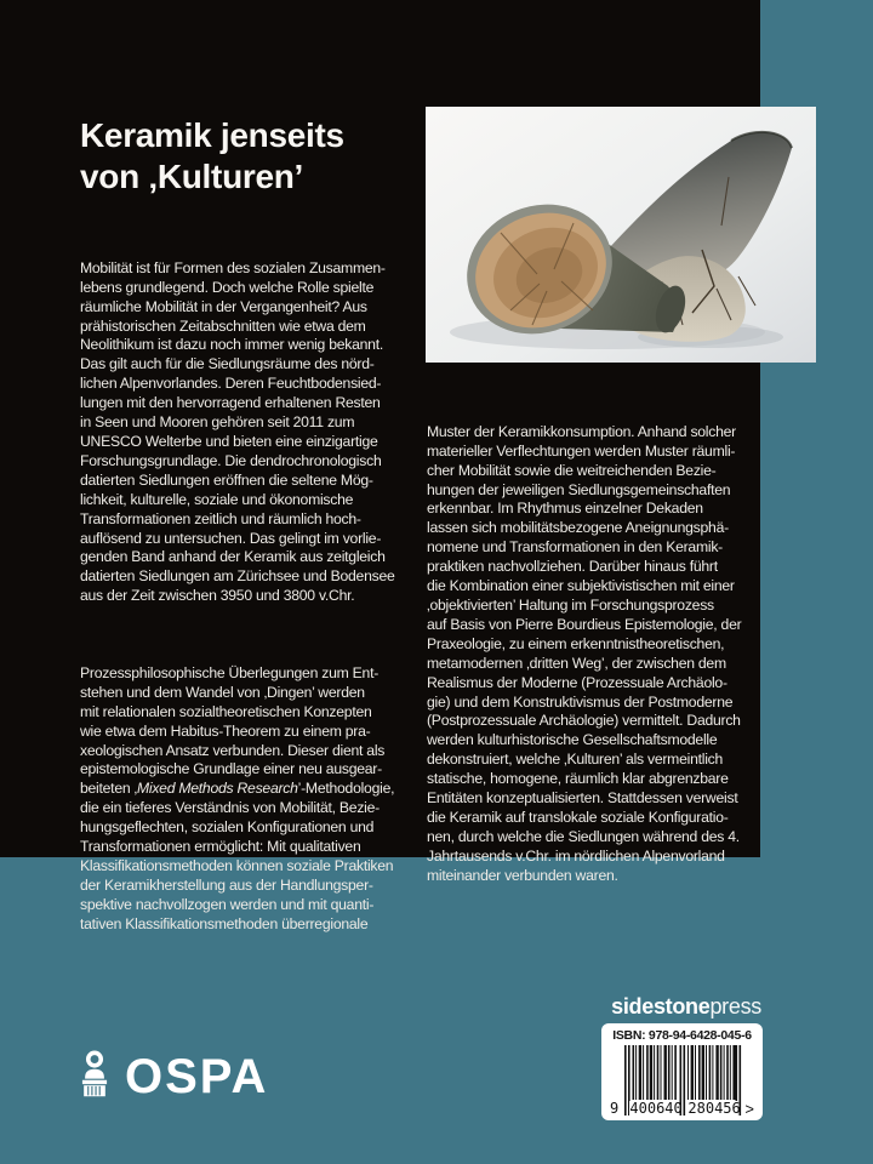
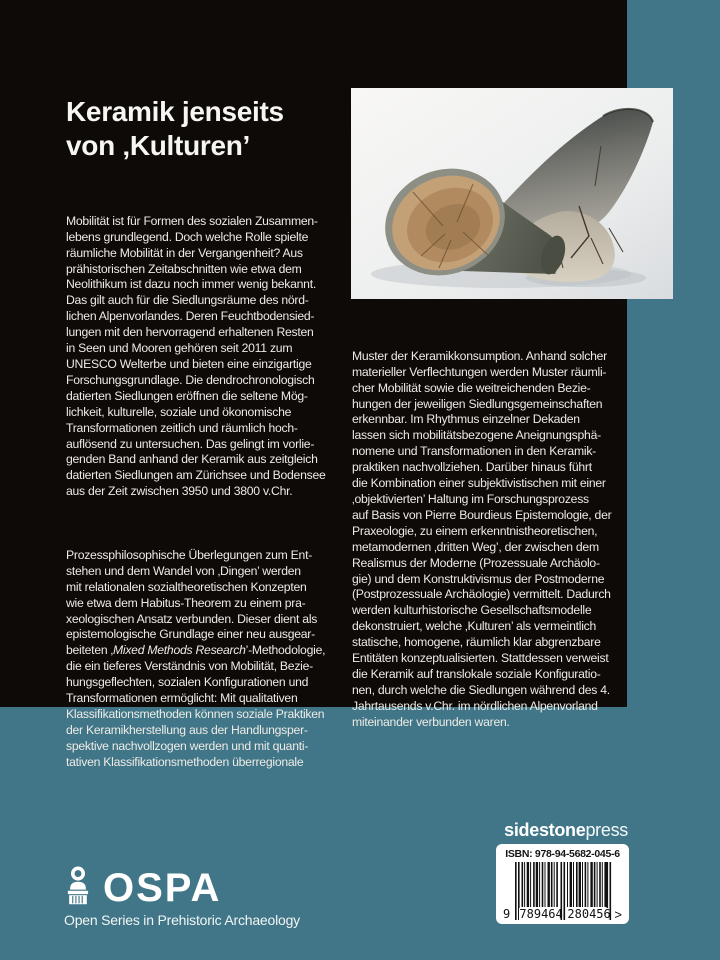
  Keramik jenseits von ‚Kulturen’
  Mobilität ist für Formen des sozialen Zusammen-
  lebens grundlegend. Doch welche Rolle spielte
  räumliche Mobilität in der Vergangenheit? Aus
  prähistorischen Zeitabschnitten wie etwa dem
  Neolithikum ist dazu noch immer wenig bekannt.
  Das gilt auch für die Siedlungsräume des nörd-
  lichen Alpenvorlandes. Deren Feuchtbodensied-
  lungen mit den hervorragend erhaltenen Resten
  in Seen und Mooren gehören seit 2011 zum
  UNESCO Welterbe und bieten eine einzigartige
  Forschungsgrundlage. Die dendrochronologisch
  datierten Siedlungen eröffnen die seltene Mög-
  lichkeit, kulturelle, soziale und ökonomische
  Transformationen zeitlich und räumlich hoch-
  auflösend zu untersuchen. Das gelingt im vorlie-
  genden Band anhand der Keramik aus zeitgleich
  datierten Siedlungen am Zürichsee und Bodensee
  aus der Zeit zwischen 3950 und 3800 v.Chr.
  Prozessphilosophische Überlegungen zum Ent-
  stehen und dem Wandel von ‚Dingen’ werden
  mit relationalen sozialtheoretischen Konzepten
  wie etwa dem Habitus-Theorem zu einem pra-
  xeologischen Ansatz verbunden. Dieser dient als
  epistemologische Grundlage einer neu ausgear- beiteten ‚Mixed Methods Research’-Methodologie, die ein tieferes Verständnis von Mobilität, Bezie-
  hungsgeflechten, sozialen Konfigurationen und
  Transformationen ermöglicht: Mit qualitativen
  Klassifikationsmethoden können soziale Praktiken
  der Keramikherstellung aus der Handlungsper-
  spektive nachvollzogen werden und mit quanti-
  tativen Klassifikationsmethoden überregionale
  Muster der Keramikkonsumption. Anhand solcher
  materieller Verflechtungen werden Muster räumli-
  cher Mobilität sowie die weitreichenden Bezie-
  hungen der jeweiligen Siedlungsgemeinschaften
  erkennbar. Im Rhythmus einzelner Dekaden
  lassen sich mobilitätsbezogene Aneignungsphä-
  nomene und Transformationen in den Keramik-
  praktiken nachvollziehen. Darüber hinaus führt
  die Kombination einer subjektivistischen mit einer
  ‚objektivierten’ Haltung im Forschungsprozess
  auf Basis von Pierre Bourdieus Epistemologie, der
  Praxeologie, zu einem erkenntnistheoretischen,
  metamodernen ‚dritten Weg’, der zwischen dem
  Realismus der Moderne (Prozessuale Archäolo-
  gie) und dem Konstruktivismus der Postmoderne
  (Postprozessuale Archäologie) vermittelt. Dadurch
  werden kulturhistorische Gesellschaftsmodelle
  dekonstruiert, welche ‚Kulturen’ als vermeintlich
  statische, homogene, räumlich klar abgrenzbare
  Entitäten konzeptualisierten. Stattdessen verweist
  die Keramik auf translokale soziale Konfiguratio-
  nen, durch welche die Siedlungen während des 4.
  Jahrtausends v.Chr. im nördlichen Alpenvorland
  miteinander verbunden waren.
  OSPA
+ Open Series in Prehistoric Archaeology
  sidestonepress
- ISBN: 978-94-6428-045-6
+ ISBN: 978-94-5682-045-6
  9
- 400640
+ 789464
  280456
  >
